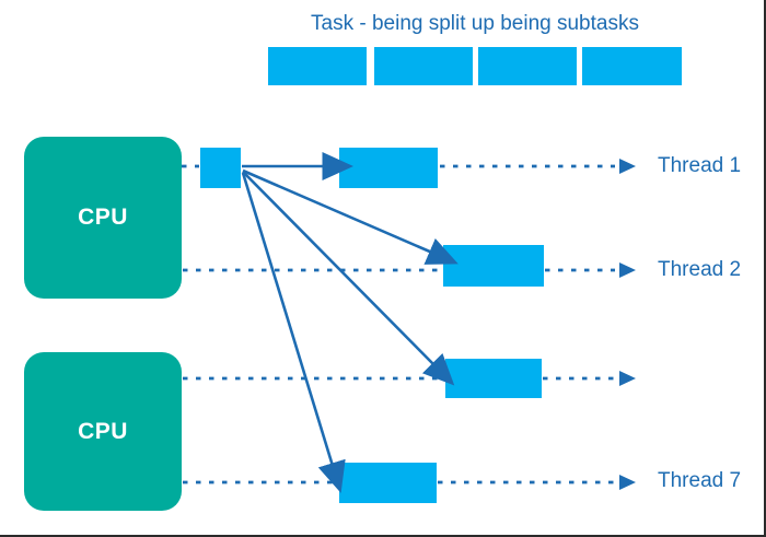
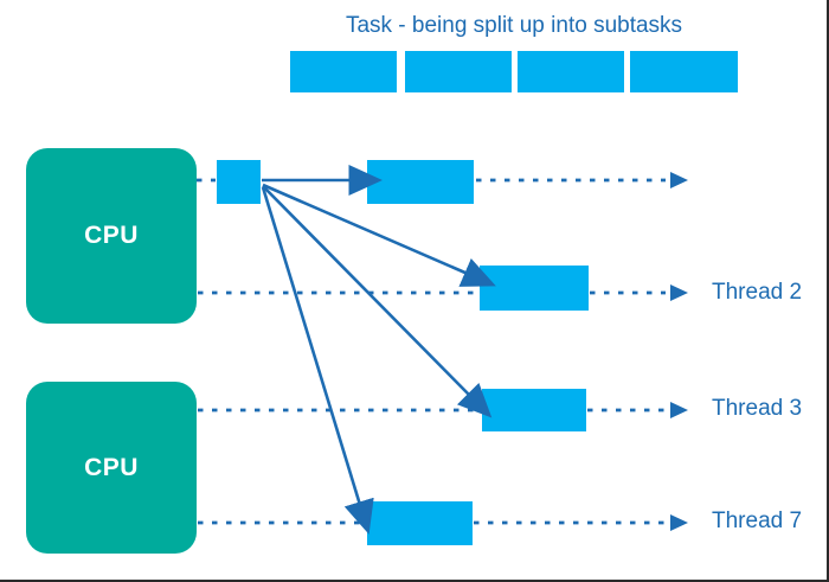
- Task - being split up being subtasks
+ Task - being split up into subtasks
  CPU
  CPU
- Thread 1
  Thread 2
+ Thread 3
  Thread 7
